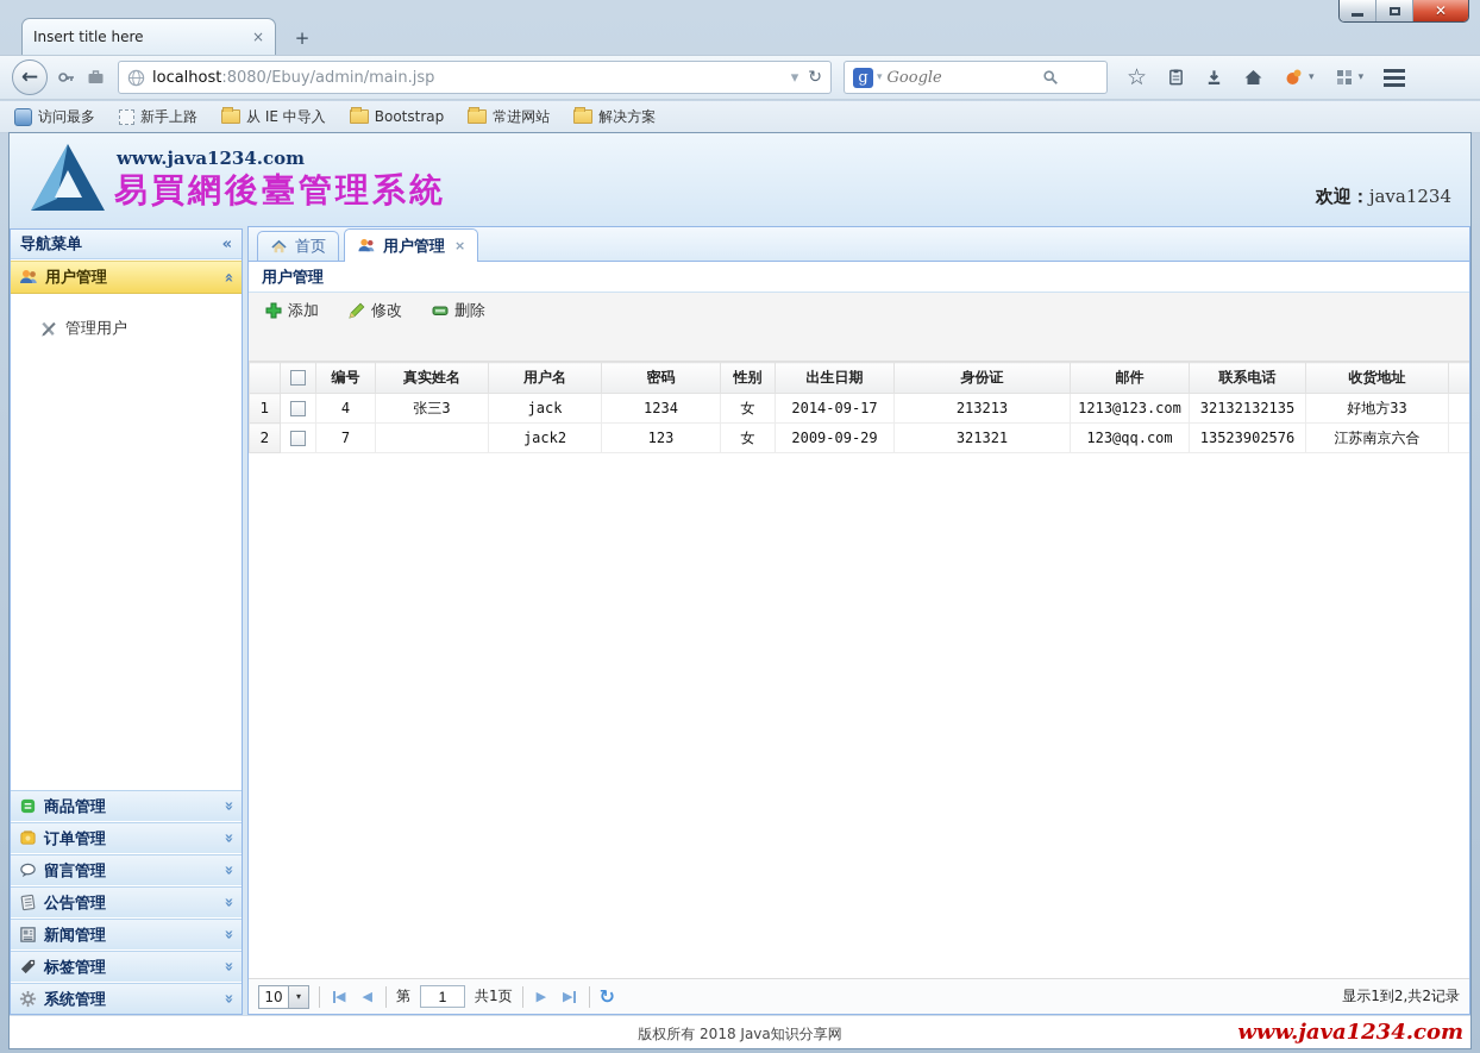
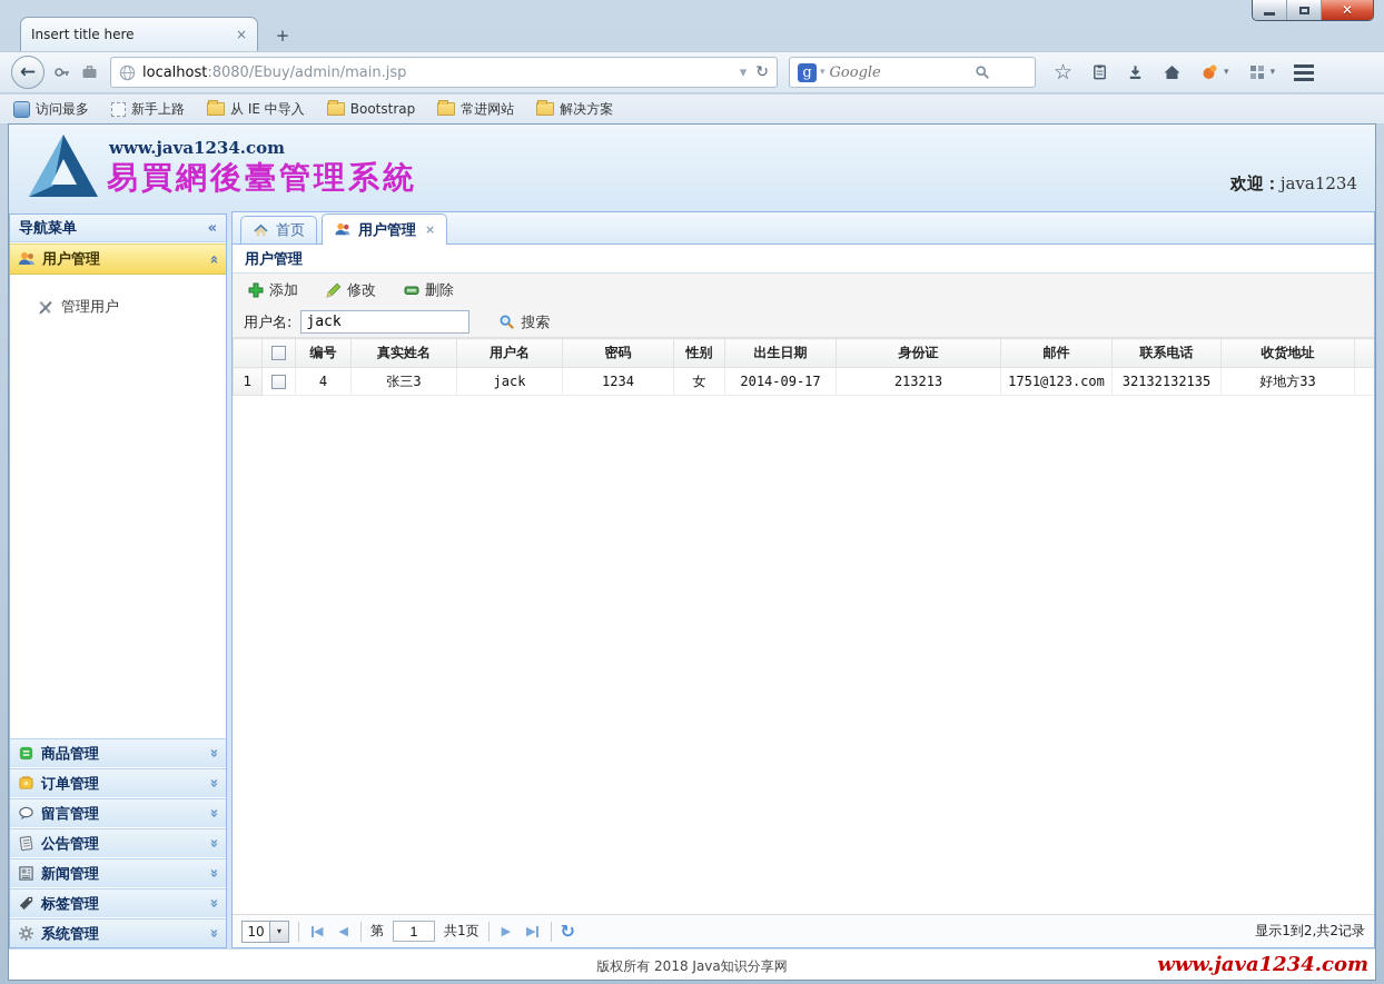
  Insert title here
  ×
  +
  ✕
  ←
  localhost
  :8080/Ebuy/admin/main.jsp
  ▾
  ↻
  g
  ▾
  Google
  ☆
  ▾
  ▾
  访问最多
  新手上路
  从 IE 中导入
  Bootstrap
  常进网站
  解决方案
  www.java1234.com
  易買網後臺管理系統
  欢迎：java1234
  导航菜单
  «
  用户管理
  管理用户
  商品管理
  订单管理
  留言管理
  公告管理
  新闻管理
  标签管理
  系统管理
  首页
  用户管理
  ×
  用户管理
  添加
  修改
  删除
+ 用户名:
+ jack
+ 搜索
  		编号	真实姓名	用户名	密码	性别	出生日期	身份证	邮件	联系电话	收货地址
- 1		4	张三3	jack	1234	女	2014-09-17	213213	1213@123.com	32132132135	好地方33
+ 1		4	张三3	jack	1234	女	2014-09-17	213213	1751@123.com	32132132135	好地方33
- 2		7		jack2	123	女	2009-09-29	321321	123@qq.com	13523902576	江苏南京六合
  10
  ▾
  ◀
  ◀
  第
  1
  共1页
  ▶
  ▶
  ↻
  显示1到2,共2记录
  版权所有 2018 Java知识分享网
  www.java1234.com
